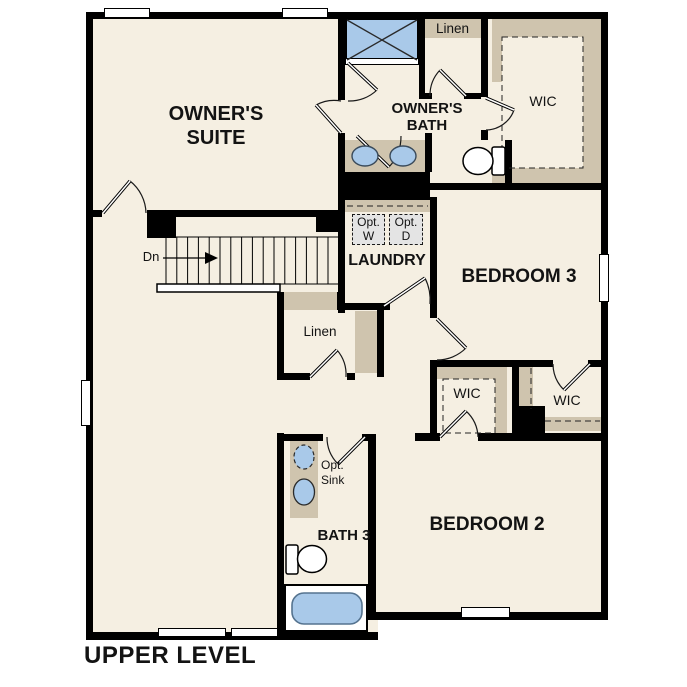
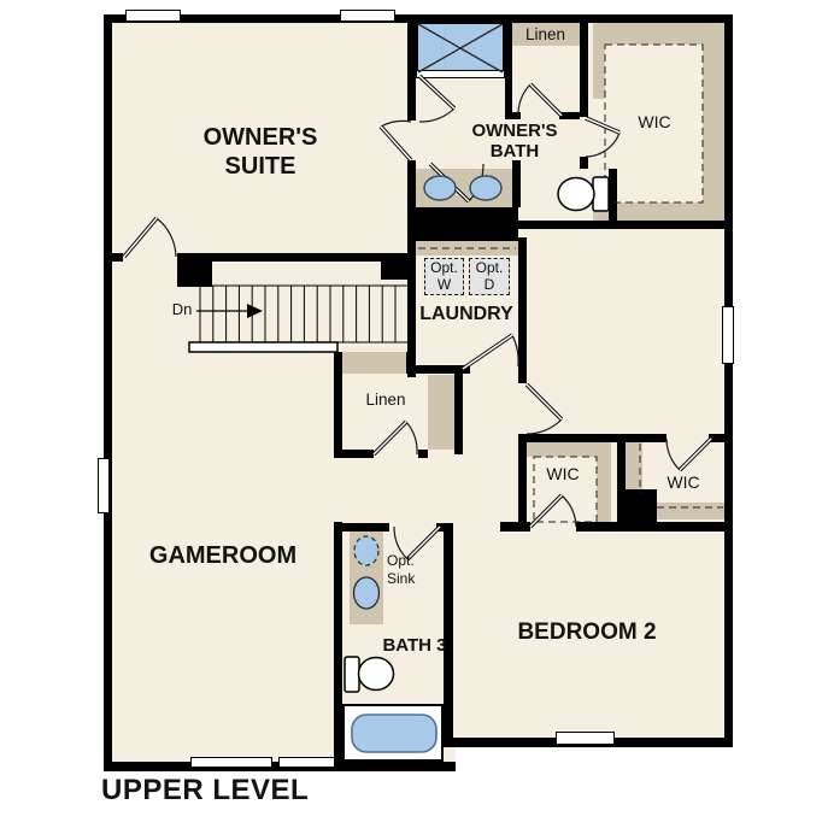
  Opt. W
  Opt. D
  OWNER'S SUITE
  OWNER'S BATH
  WIC
  Linen
  LAUNDRY
- BEDROOM 3
  Linen
  WIC
  WIC
+ GAMEROOM
  Opt. Sink
  BATH 3
  BEDROOM 2
  Dn
  UPPER LEVEL
